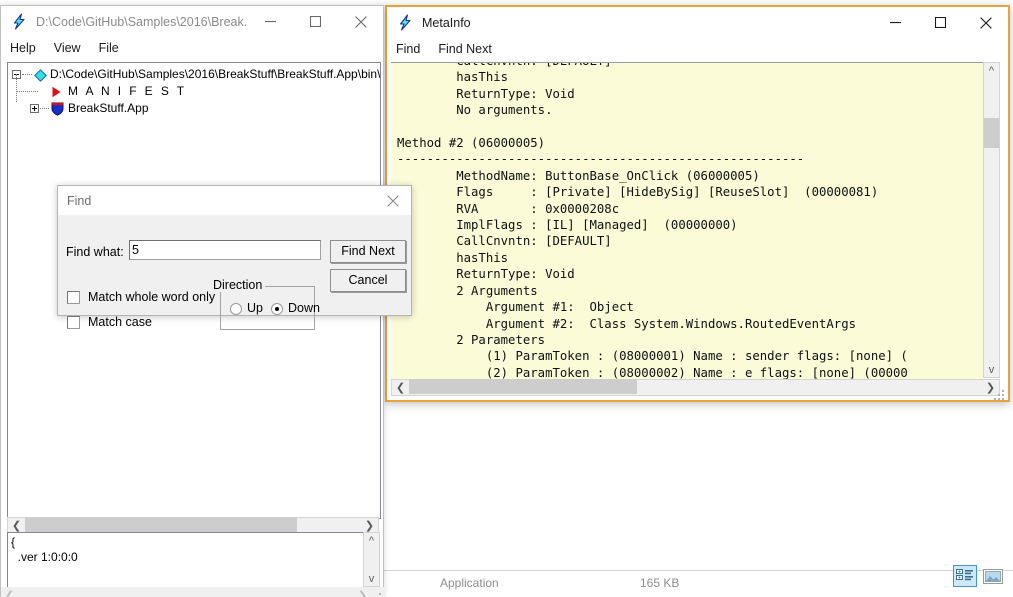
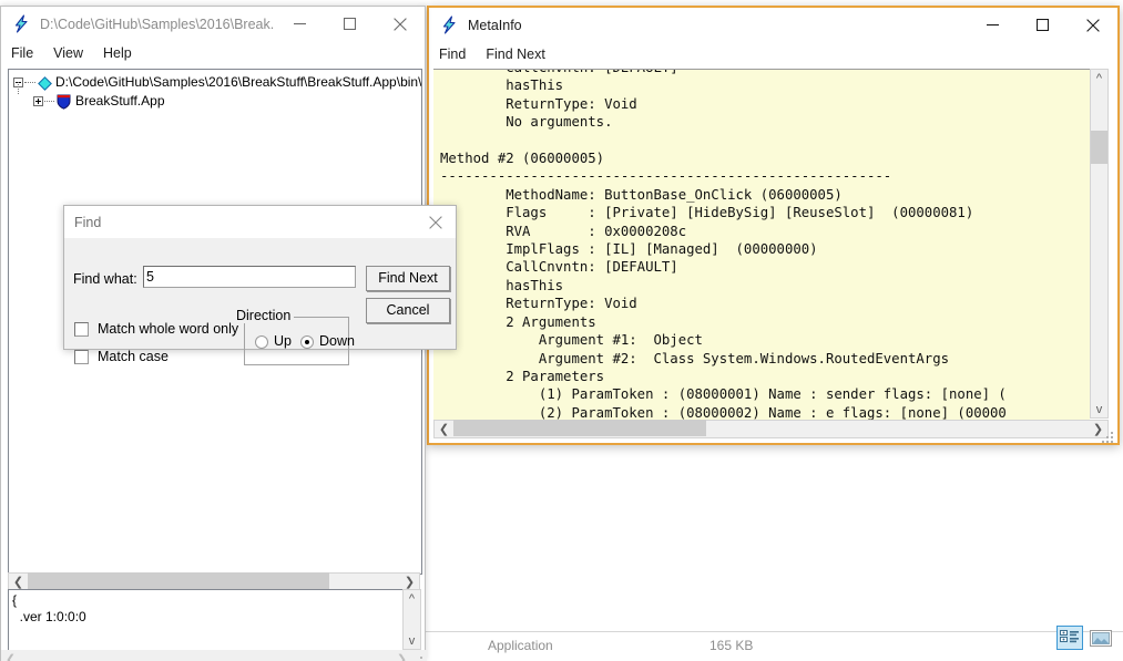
  Application
  165 KB
  MetaInfo
  Find
  Find Next
  hasThis
  ReturnType: Void
  No arguments.
  Method #2 (06000005)
  -------------------------------------------------------
  MethodName: ButtonBase_OnClick (06000005)
  Flags : [Private] [HideBySig] [ReuseSlot] (00000081)
  RVA : 0x0000208c
  ImplFlags : [IL] [Managed] (00000000)
  CallCnvntn: [DEFAULT]
  hasThis
  ReturnType: Void
  2 Arguments
  Argument #1: Object
  Argument #2: Class System.Windows.RoutedEventArgs
  2 Parameters
  (1) ParamToken : (08000001) Name : sender flags: [none] (
  (2) ParamToken : (08000002) Name : e flags: [none] (00000
  ^
  v
  ❮
  ❯
  D:\Code\GitHub\Samples\2016\Break.
- Help
+ File
  View
- File
+ Help
  D:\Code\GitHub\Samples\2016\BreakStuff\BreakStuff.App\bin\
- M A N I F E S T
  BreakStuff.App
  ❮
  ❯
  {
  .ver 1:0:0:0
  ^
  v
  ❮
  ❯
  Find
  Find what:
  5
  Find Next
  Cancel
  Match whole word only
  Match case
  Direction
  Up
  Down
